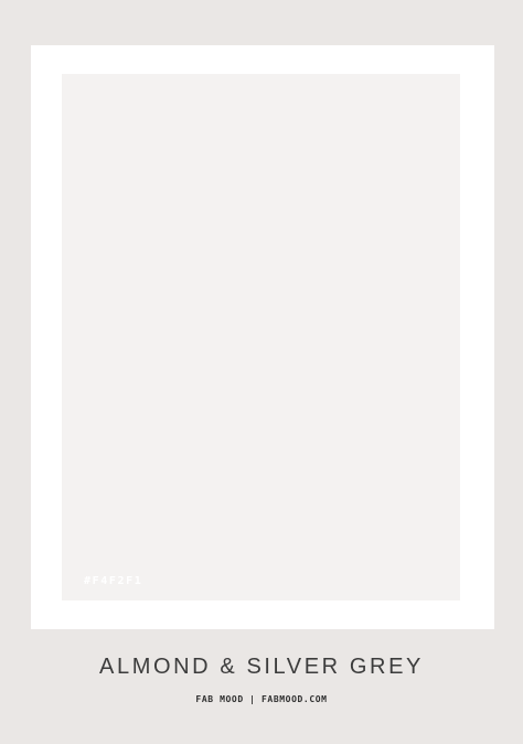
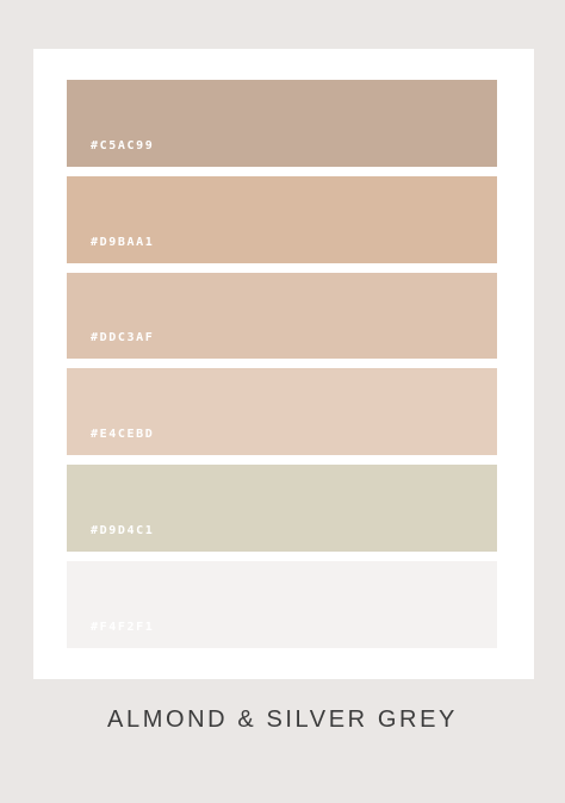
+ #C5AC99
+ #D9BAA1
+ #DDC3AF
+ #E4CEBD
+ #D9D4C1
  ALMOND & SILVER GREY
- FAB MOOD | FABMOOD.COM
